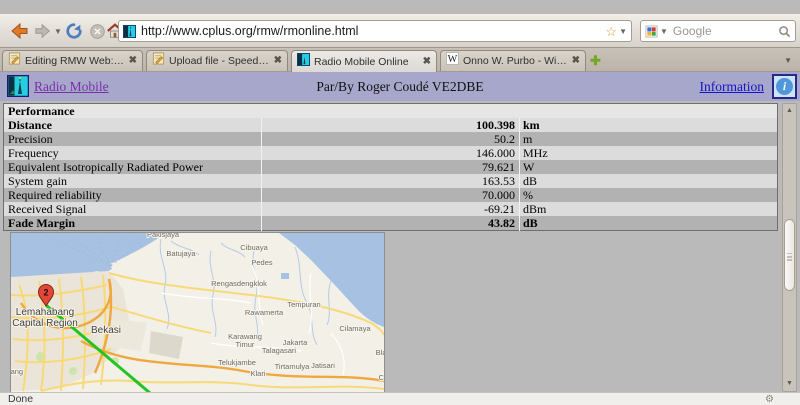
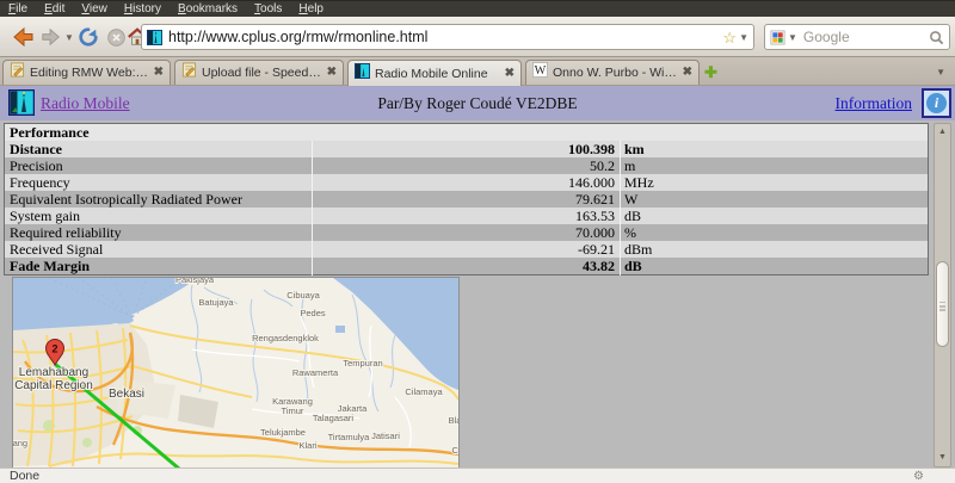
+ File
+ Edit
+ View
+ History
+ Bookmarks
+ Tools
+ Help
  ▼
  http://www.cplus.org/rmw/rmonline.html
  ☆
  ▼
  ▼
  Google
  ✚
  ▼
  ✖
  Upload file - SpeedyW
  ✖
  Radio Mobile Online
  ✖
  W
  Onno W. Purbo - Wikip
  ✖
  Radio Mobile
  Par/By Roger Coudé VE2DBE
  Information
  i
  Performance
  Distance	100.398	km
  Precision	50.2	m
  Frequency	146.000	MHz
  Equivalent Isotropically Radiated Power	79.621	W
  System gain	163.53	dB
  Required reliability	70.000	%
  Received Signal	-69.21	dBm
  Fade Margin	43.82	dB
  Pakisjaya
  Batujaya
  Cibuaya
  Pedes
  Rengasdengklok
  Tempuran
  Rawamerta
  Cilamaya
  Karawang
  Timur
  Jakarta
  Talagasari
  Telukjambe
  Tirtamulya
  Jatisari
  Klari
  ang
  Lemahabang
  Capital Region
  Bekasi
  2
  Done
  ⚙
